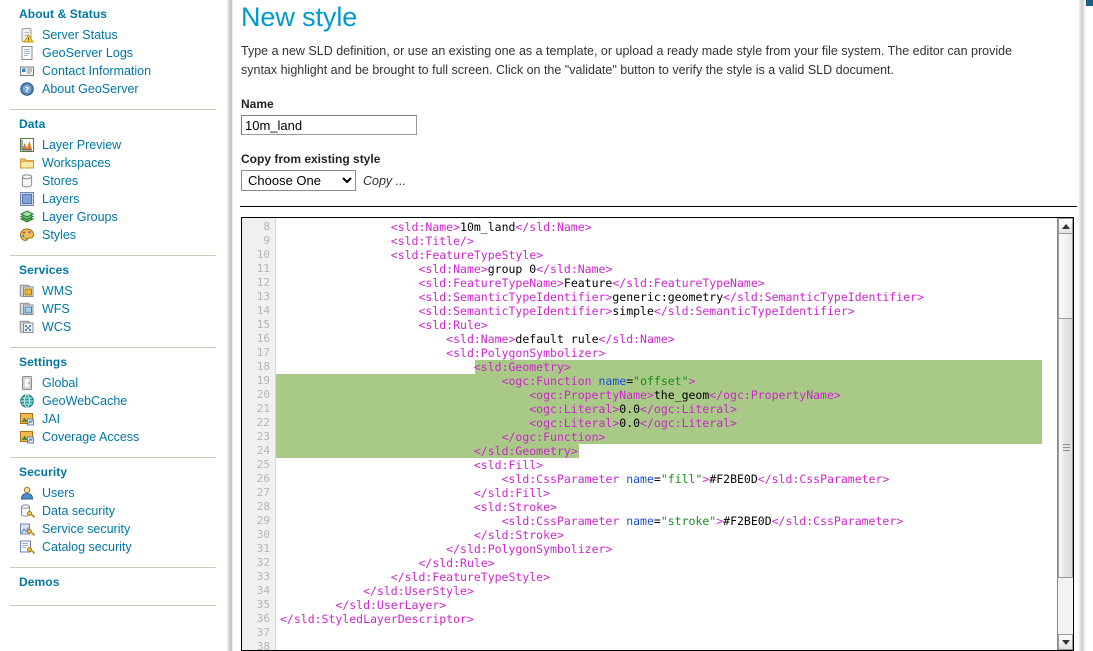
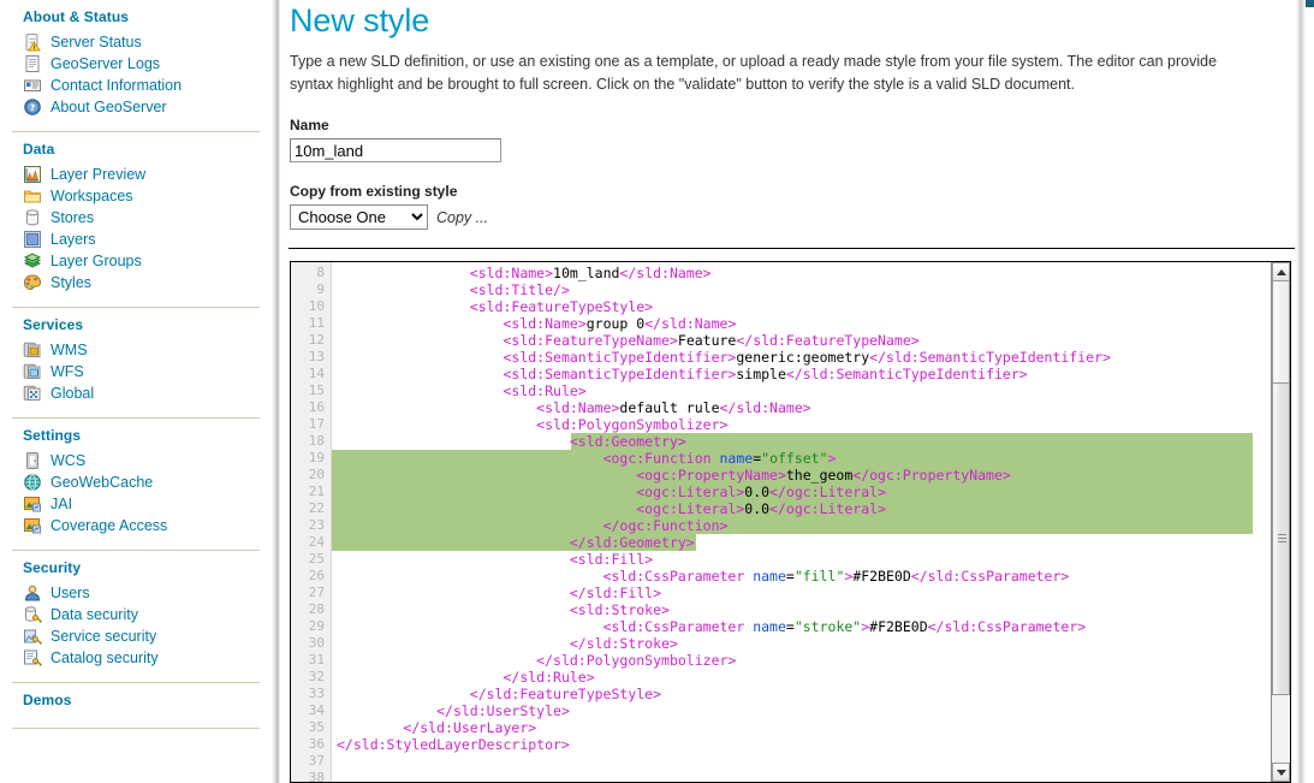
  About & Status
  Server Status
  GeoServer Logs
  Contact Information
  ?
  About GeoServer
  Data
  Layer Preview
  Workspaces
  Stores
  Layers
  Layer Groups
  Styles
  Services
  WMS
  WFS
- WCS
+ Global
  Settings
- Global
+ WCS
  GeoWebCache
  JAI
  Coverage Access
  Security
  Users
  Data security
  Service security
  Catalog security
  Demos
  New style
  Type a new SLD definition, or use an existing one as a template, or upload a ready made style from your file system. The editor can provide syntax highlight and be brought to full screen. Click on the "validate" button to verify the style is a valid SLD document.
  Name
  10m_land
  Copy from existing style
  Choose One
  Copy ...
  8
  9
  10
  11
  12
  13
  14
  15
  16
  17
  18
  19
  20
  21
  22
  23
  24
  25
  26
  27
  28
  29
  30
  31
  32
  33
  34
  35
  36
  37
  38
  <sld:Name>10m_land</sld:Name>
  <sld:Title/>
  <sld:FeatureTypeStyle>
  <sld:Name>group 0</sld:Name>
  <sld:FeatureTypeName>Feature</sld:FeatureTypeName>
  <sld:SemanticTypeIdentifier>generic:geometry</sld:SemanticTypeIdentifier>
  <sld:SemanticTypeIdentifier>simple</sld:SemanticTypeIdentifier>
  <sld:Rule>
  <sld:Name>default rule</sld:Name>
  <sld:PolygonSymbolizer>
  <sld:Geometry>
  <ogc:Function name="offset">
  <ogc:PropertyName>the_geom</ogc:PropertyName>
  <ogc:Literal>0.0</ogc:Literal>
  <ogc:Literal>0.0</ogc:Literal>
  </ogc:Function>
  </sld:Geometry>
  <sld:Fill>
  <sld:CssParameter name="fill">#F2BE0D</sld:CssParameter>
  </sld:Fill>
  <sld:Stroke>
  <sld:CssParameter name="stroke">#F2BE0D</sld:CssParameter>
  </sld:Stroke>
  </sld:PolygonSymbolizer>
  </sld:Rule>
  </sld:FeatureTypeStyle>
  </sld:UserStyle>
  </sld:UserLayer>
  </sld:StyledLayerDescriptor>
